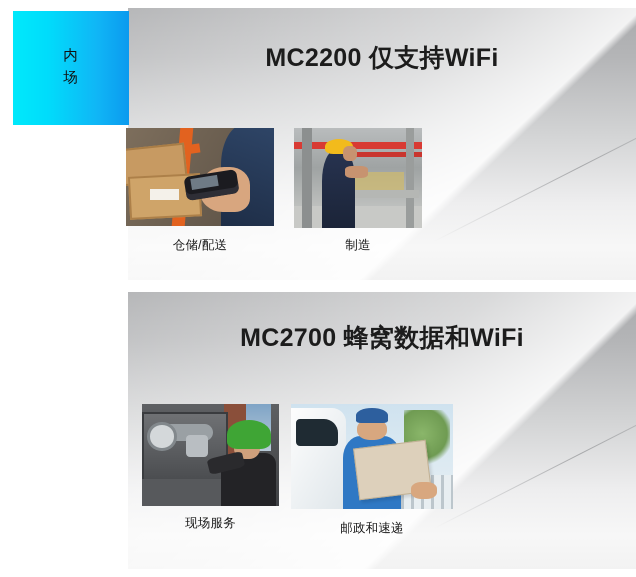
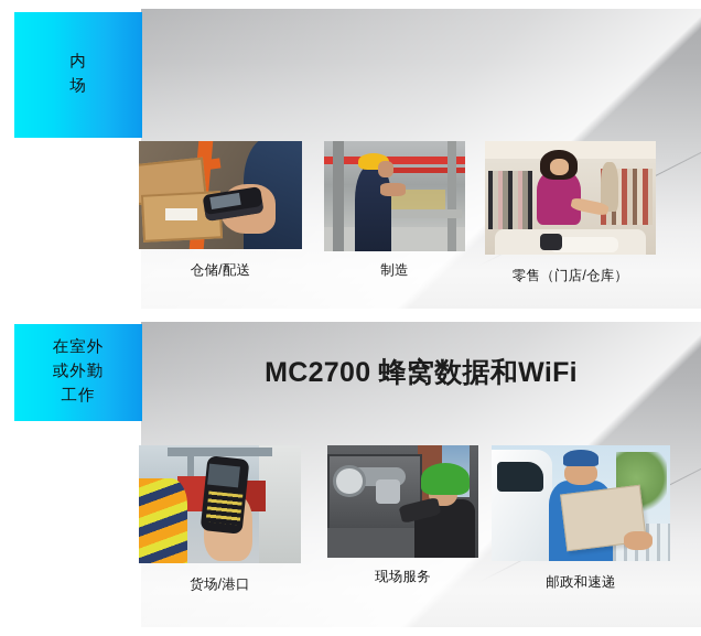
  内
  场
- MC2200 仅支持WiFi
  仓储/配送
  制造
+ 零售（门店/仓库）
+ 在室外
+ 或外勤
+ 工作
  MC2700 蜂窝数据和WiFi
+ 货场/港口
  现场服务
  邮政和速递
